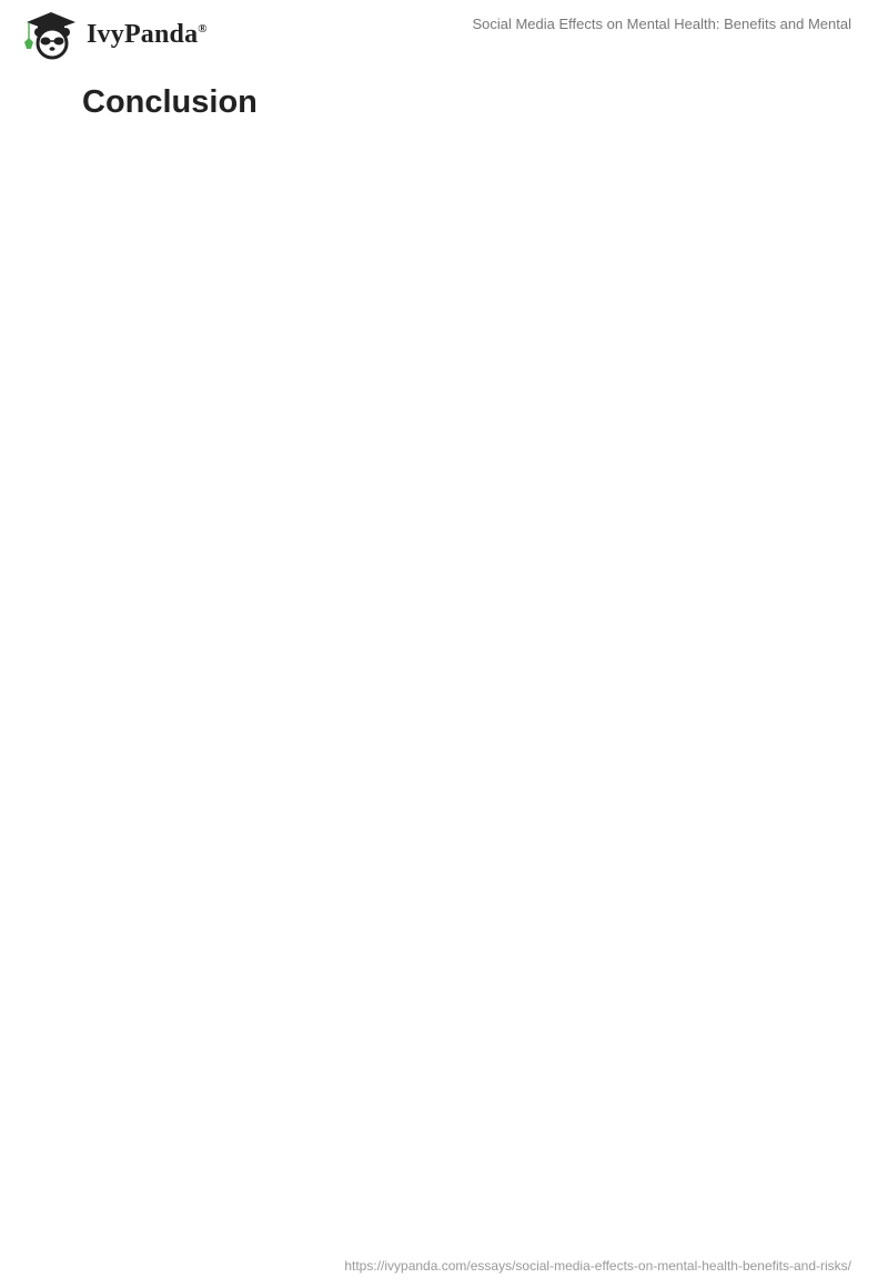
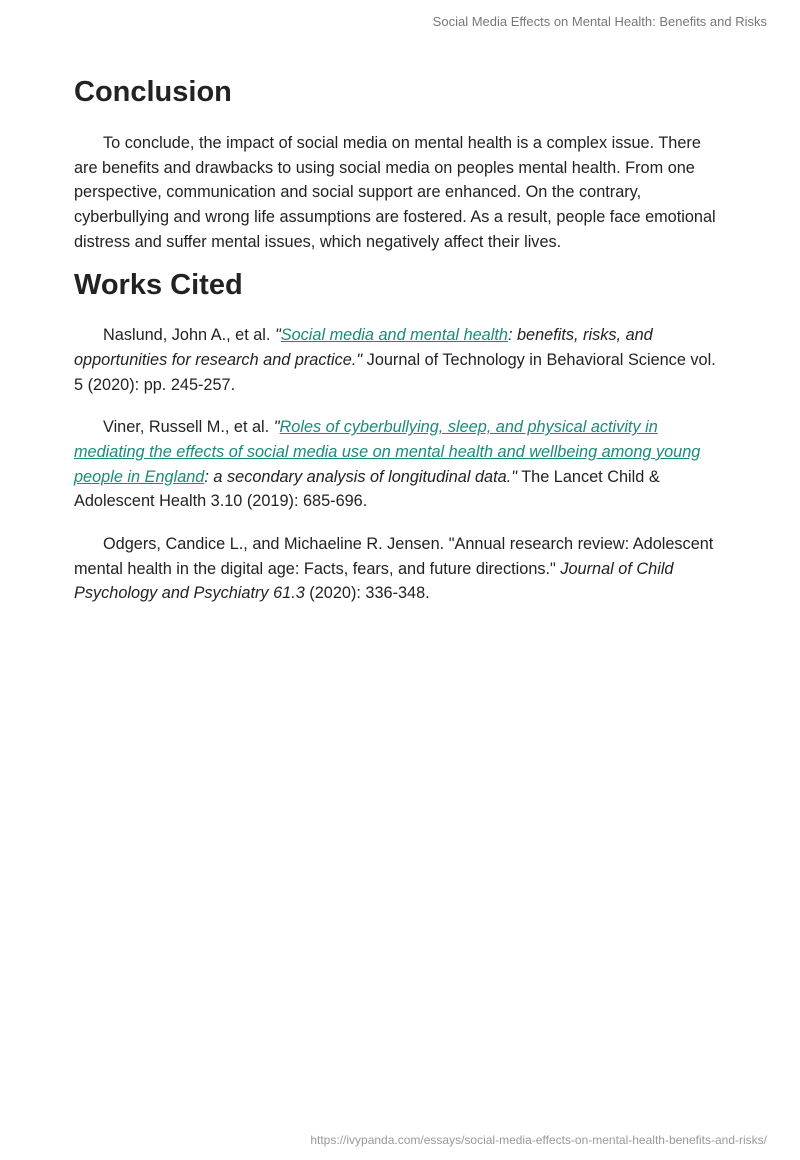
- IvyPanda®
- Social Media Effects on Mental Health: Benefits and Mental
+ Social Media Effects on Mental Health: Benefits and Risks
  Conclusion
+ To conclude, the impact of social media on mental health is a complex issue. There are benefits and drawbacks to using social media on peoples mental health. From one perspective, communication and social support are enhanced. On the contrary, cyberbullying and wrong life assumptions are fostered. As a result, people face emotional distress and suffer mental issues, which negatively affect their lives.
+ Works Cited
+ Naslund, John A., et al. "Social media and mental health: benefits, risks, and opportunities for research and practice." Journal of Technology in Behavioral Science vol. 5 (2020): pp. 245-257.
+ Viner, Russell M., et al. "Roles of cyberbullying, sleep, and physical activity in mediating the effects of social media use on mental health and wellbeing among young people in England: a secondary analysis of longitudinal data." The Lancet Child & Adolescent Health 3.10 (2019): 685-696.
+ Odgers, Candice L., and Michaeline R. Jensen. "Annual research review: Adolescent mental health in the digital age: Facts, fears, and future directions." Journal of Child Psychology and Psychiatry 61.3 (2020): 336-348.
  https://ivypanda.com/essays/social-media-effects-on-mental-health-benefits-and-risks/
